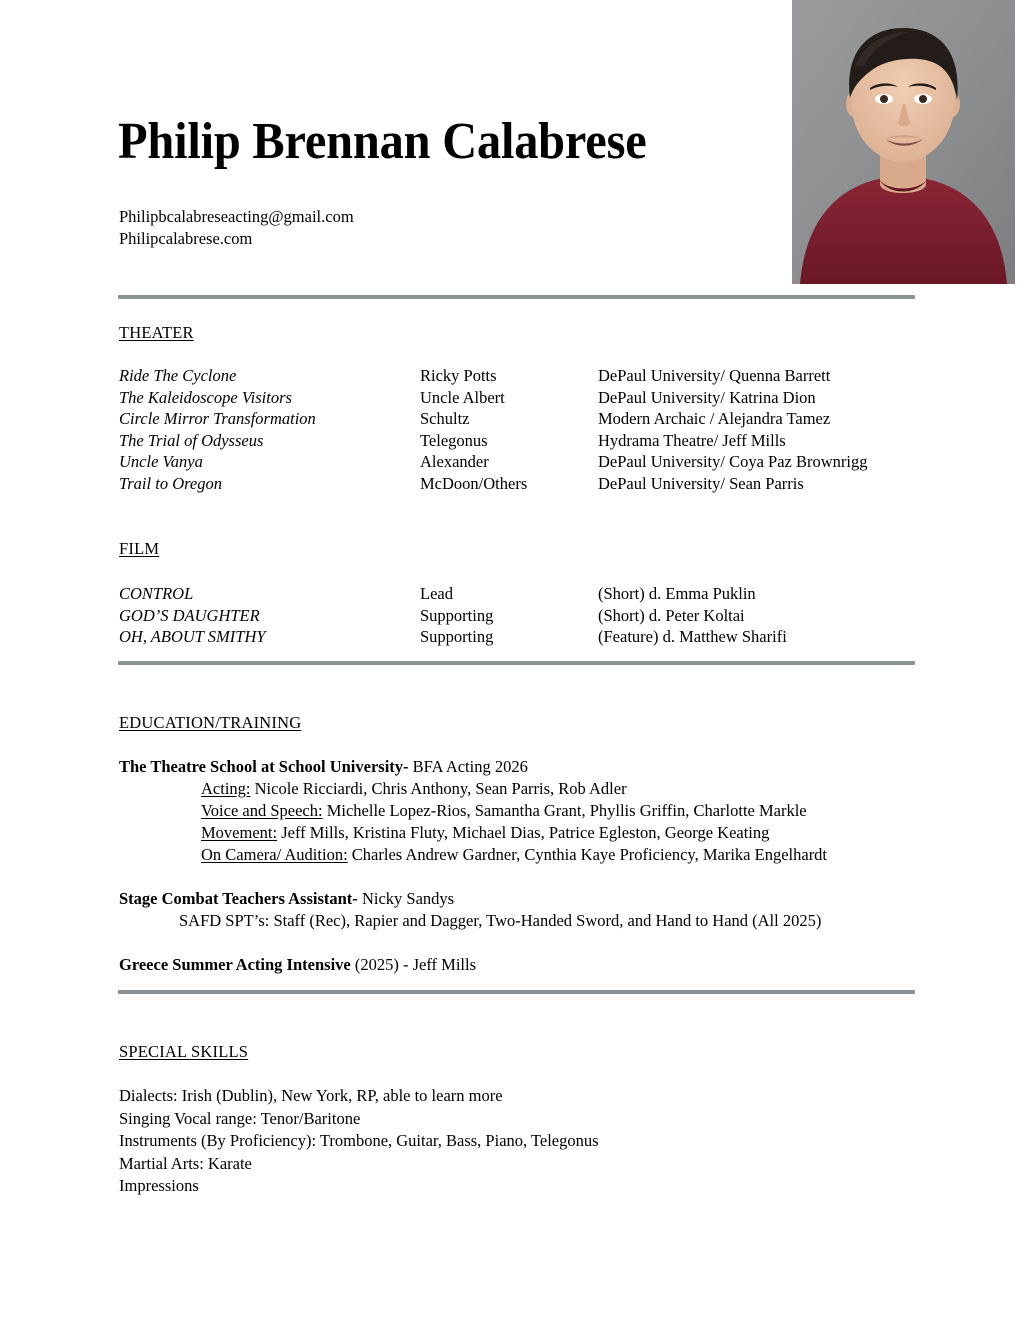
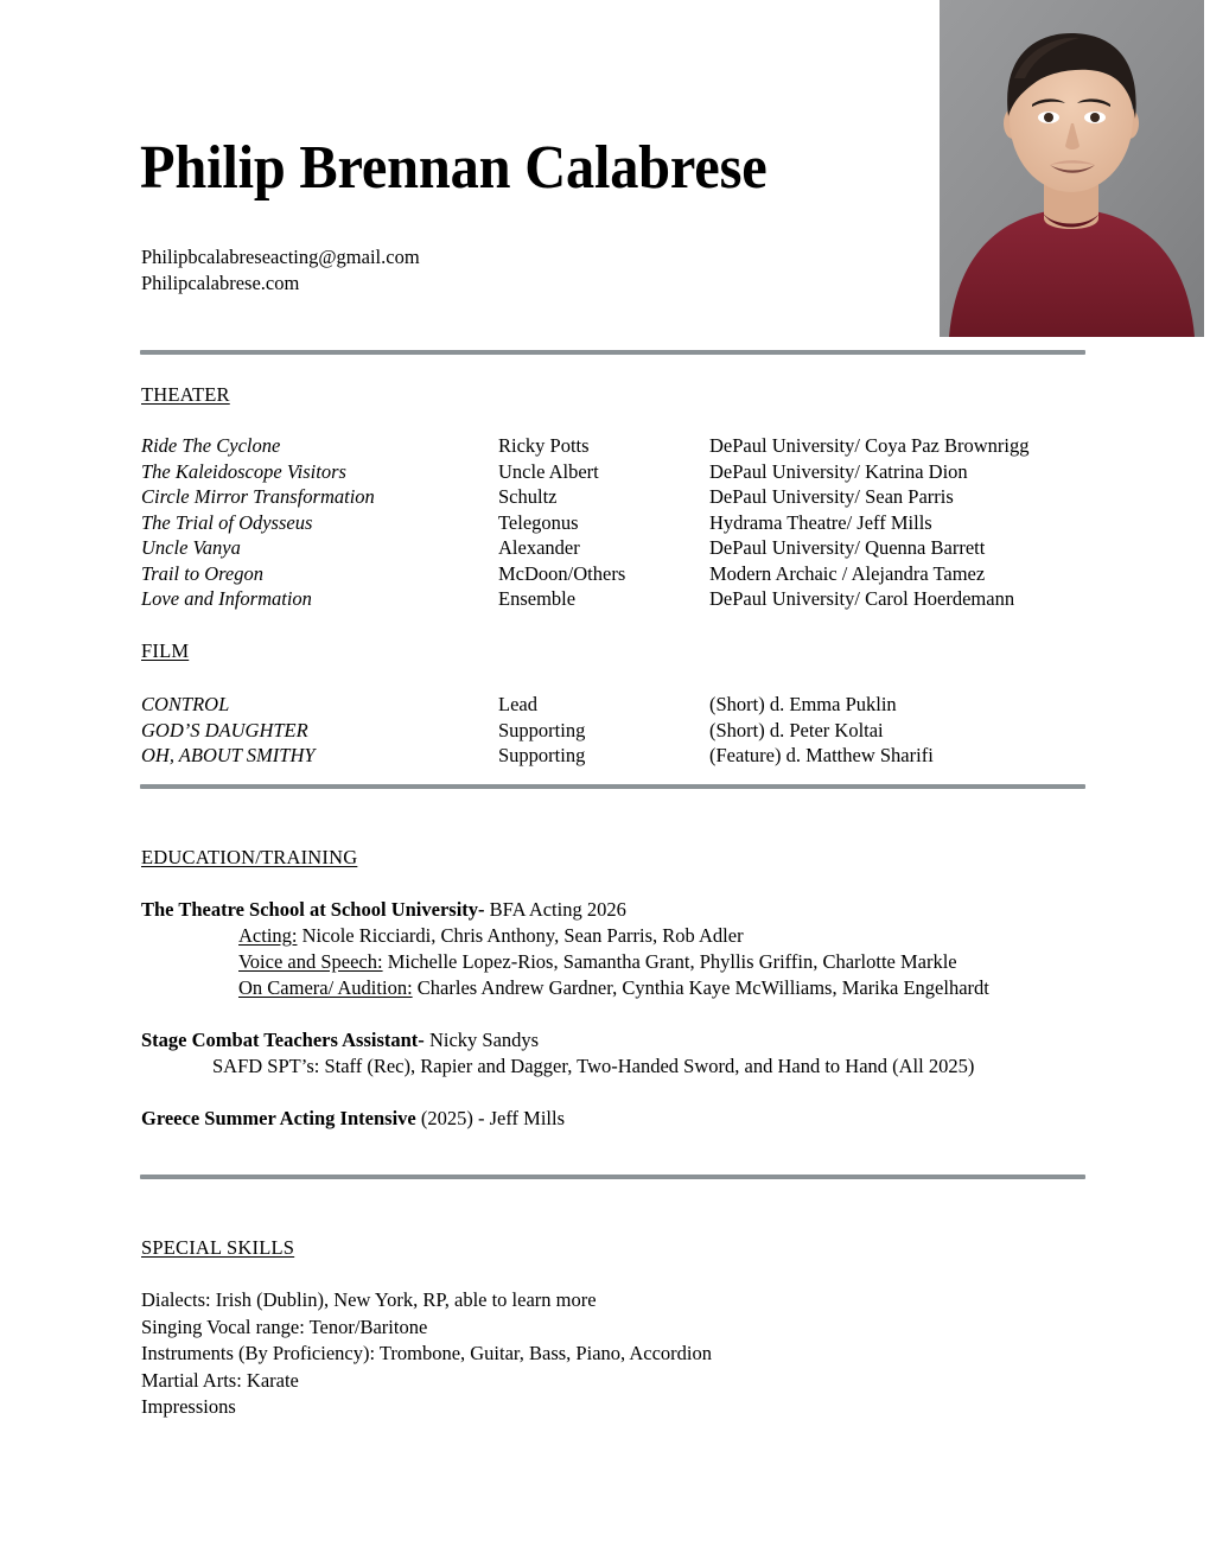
  Philip Brennan Calabrese
  Philipbcalabreseacting@gmail.com
  Philipcalabrese.com
  THEATER
  Ride The Cyclone
  Ricky Potts
- DePaul University/ Quenna Barrett
+ DePaul University/ Coya Paz Brownrigg
  The Kaleidoscope Visitors
  Uncle Albert
  DePaul University/ Katrina Dion
  Circle Mirror Transformation
  Schultz
- Modern Archaic / Alejandra Tamez
+ DePaul University/ Sean Parris
  The Trial of Odysseus
  Telegonus
  Hydrama Theatre/ Jeff Mills
  Uncle Vanya
  Alexander
- DePaul University/ Coya Paz Brownrigg
+ DePaul University/ Quenna Barrett
  Trail to Oregon
  McDoon/Others
- DePaul University/ Sean Parris
+ Modern Archaic / Alejandra Tamez
+ Love and Information
+ Ensemble
+ DePaul University/ Carol Hoerdemann
  FILM
  CONTROL
  Lead
  (Short) d. Emma Puklin
  GOD’S DAUGHTER
  Supporting
  (Short) d. Peter Koltai
  OH, ABOUT SMITHY
  Supporting
  (Feature) d. Matthew Sharifi
  EDUCATION/TRAINING
  The Theatre School at School University- BFA Acting 2026
  Acting: Nicole Ricciardi, Chris Anthony, Sean Parris, Rob Adler
  Voice and Speech: Michelle Lopez-Rios, Samantha Grant, Phyllis Griffin, Charlotte Markle
- Movement: Jeff Mills, Kristina Fluty, Michael Dias, Patrice Egleston, George Keating
- On Camera/ Audition: Charles Andrew Gardner, Cynthia Kaye Proficiency, Marika Engelhardt
+ On Camera/ Audition: Charles Andrew Gardner, Cynthia Kaye McWilliams, Marika Engelhardt
  Stage Combat Teachers Assistant- Nicky Sandys
  SAFD SPT’s: Staff (Rec), Rapier and Dagger, Two-Handed Sword, and Hand to Hand (All 2025)
  Greece Summer Acting Intensive (2025) - Jeff Mills
  SPECIAL SKILLS
  Dialects: Irish (Dublin), New York, RP, able to learn more
  Singing Vocal range: Tenor/Baritone
- Instruments (By Proficiency): Trombone, Guitar, Bass, Piano, Telegonus
+ Instruments (By Proficiency): Trombone, Guitar, Bass, Piano, Accordion
  Martial Arts: Karate
  Impressions
